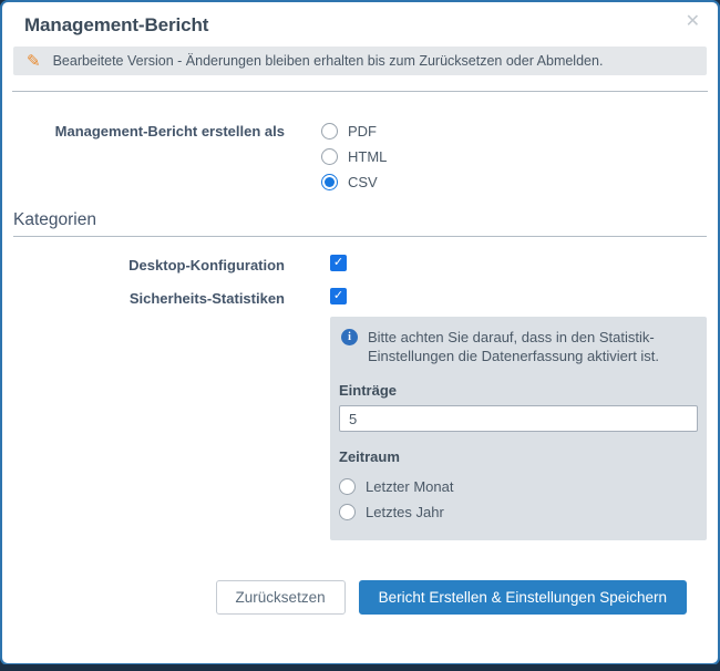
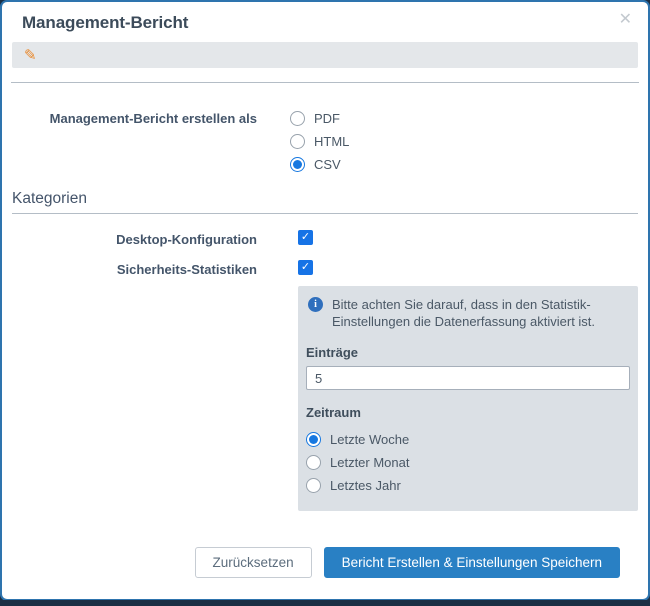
  Management-Bericht
  ✕
  ✎
- Bearbeitete Version - Änderungen bleiben erhalten bis zum Zurücksetzen oder Abmelden.
  Management-Bericht erstellen als
  PDF
  HTML
  CSV
  Kategorien
  Desktop-Konfiguration
  ✓
  Sicherheits-Statistiken
  ✓
  i
  Bitte achten Sie darauf, dass in den Statistik-Einstellungen die Datenerfassung aktiviert ist.
  Einträge
  5
  Zeitraum
+ Letzte Woche
  Letzter Monat
  Letztes Jahr
  Zurücksetzen
  Bericht Erstellen & Einstellungen Speichern
